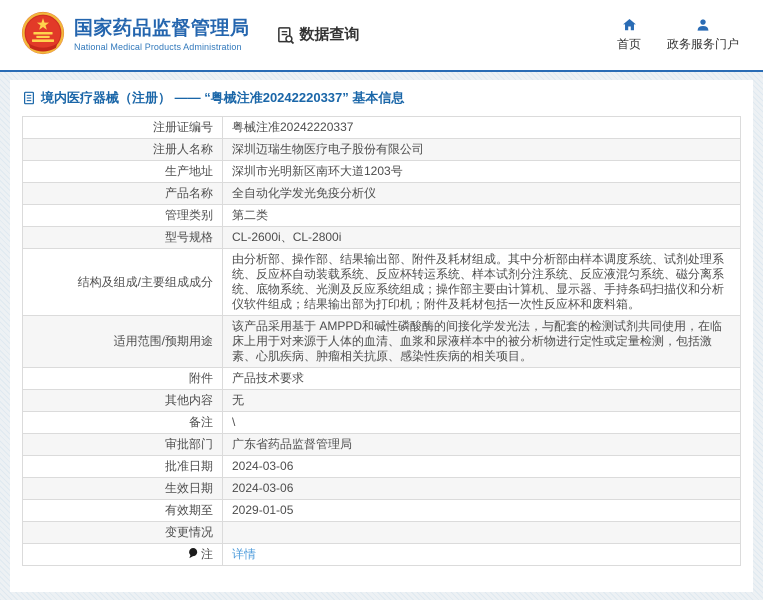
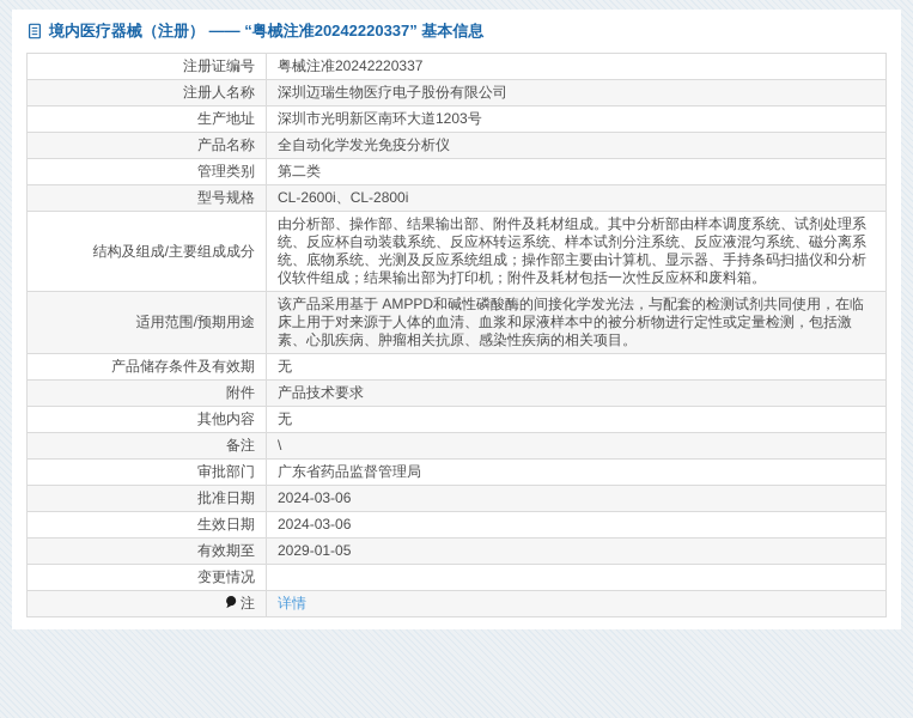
- 国家药品监督管理局
- National Medical Products Administration
- 数据查询
- 首页
- 政务服务门户
  境内医疗器械（注册） —— “粤械注准20242220337” 基本信息
  注册证编号	粤械注准20242220337
  注册人名称	深圳迈瑞生物医疗电子股份有限公司
  生产地址	深圳市光明新区南环大道1203号
  产品名称	全自动化学发光免疫分析仪
  管理类别	第二类
  型号规格	CL-2600i、CL-2800i
  结构及组成/主要组成成分	由分析部、操作部、结果输出部、附件及耗材组成。其中分析部由样本调度系统、试剂处理系统、反应杯自动装载系统、反应杯转运系统、样本试剂分注系统、反应液混匀系统、磁分离系统、底物系统、光测及反应系统组成；操作部主要由计算机、显示器、手持条码扫描仪和分析仪软件组成；结果输出部为打印机；附件及耗材包括一次性反应杯和废料箱。
  适用范围/预期用途	该产品采用基于 AMPPD和碱性磷酸酶的间接化学发光法，与配套的检测试剂共同使用，在临床上用于对来源于人体的血清、血浆和尿液样本中的被分析物进行定性或定量检测，包括激素、心肌疾病、肿瘤相关抗原、感染性疾病的相关项目。
+ 产品储存条件及有效期	无
  附件	产品技术要求
  其他内容	无
  备注	\
  审批部门	广东省药品监督管理局
  批准日期	2024-03-06
  生效日期	2024-03-06
  有效期至	2029-01-05
  变更情况
  注	详情
